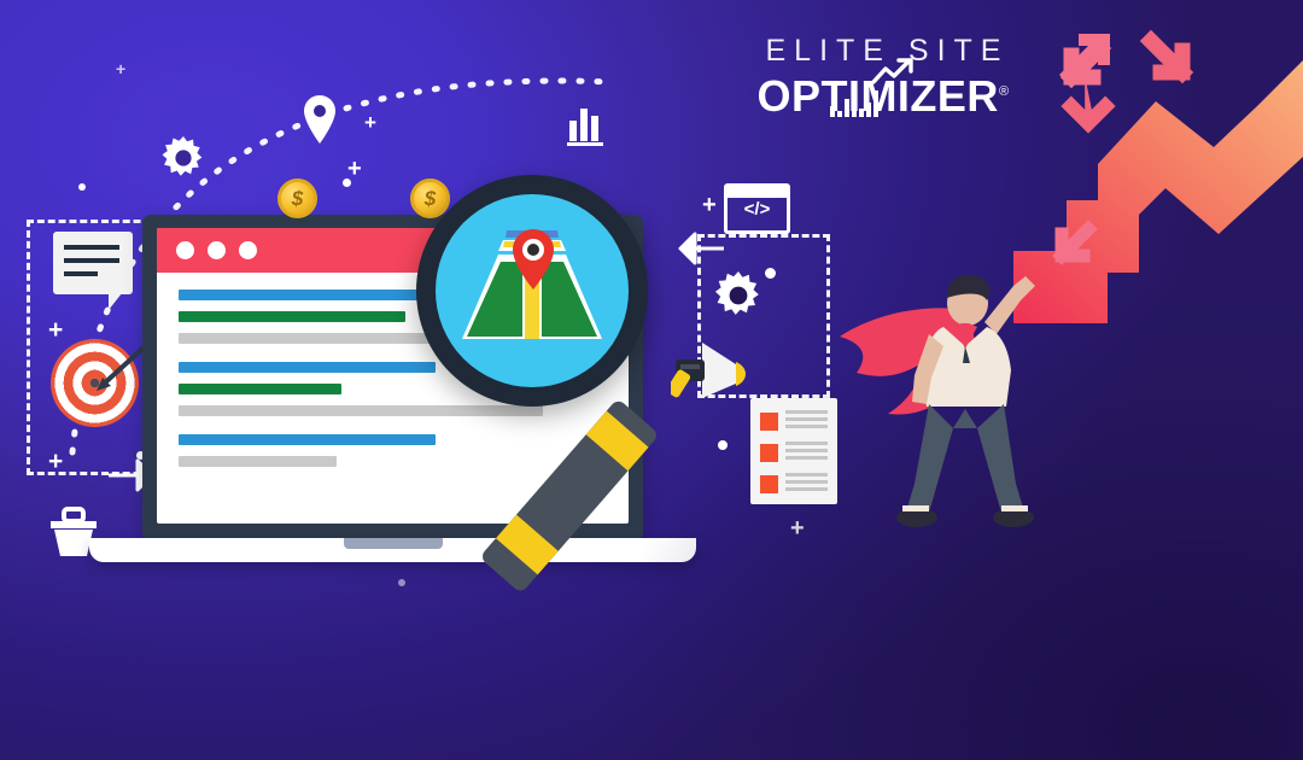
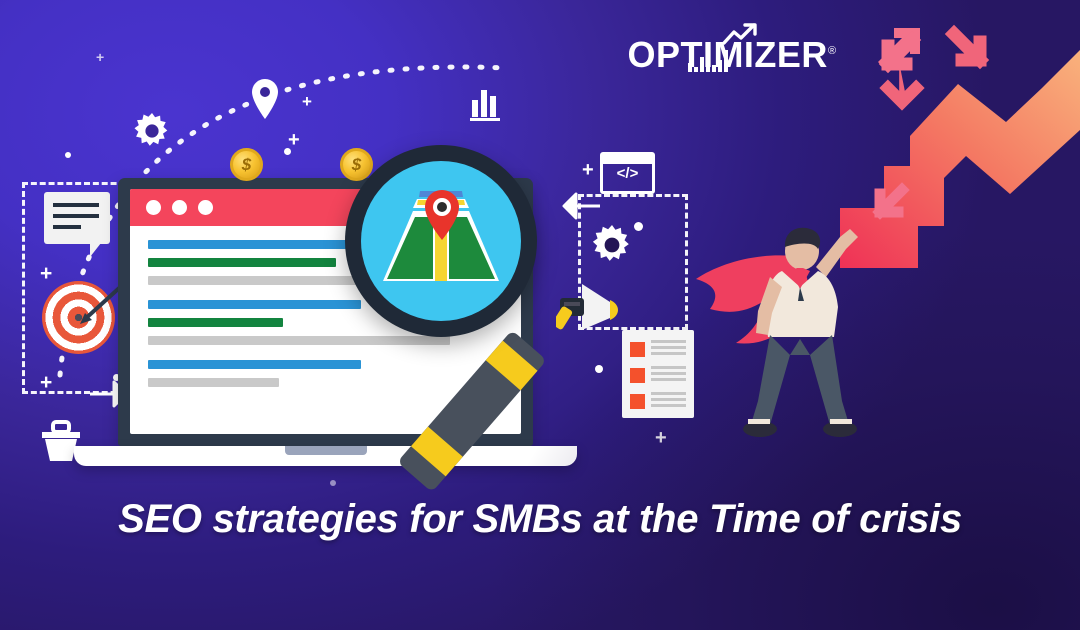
  $
  $
- ELITE SITE
  OPTMIZER®
+ SEO strategies for SMBs at the Time of crisis
